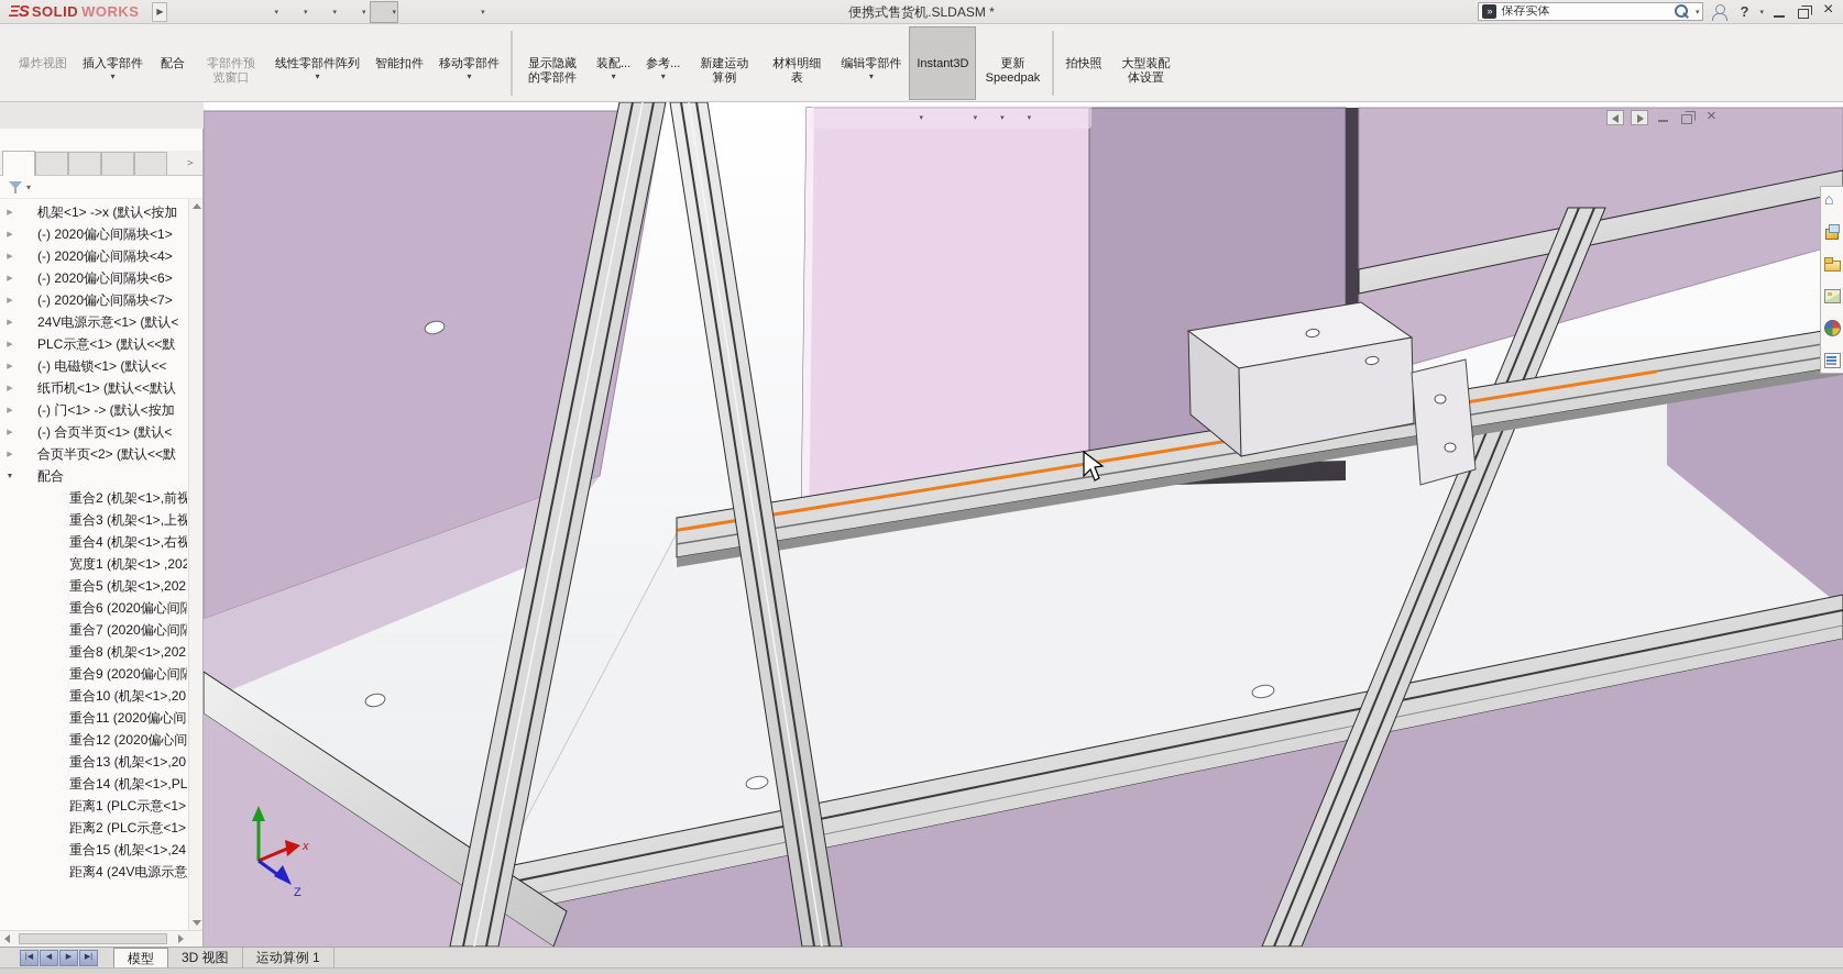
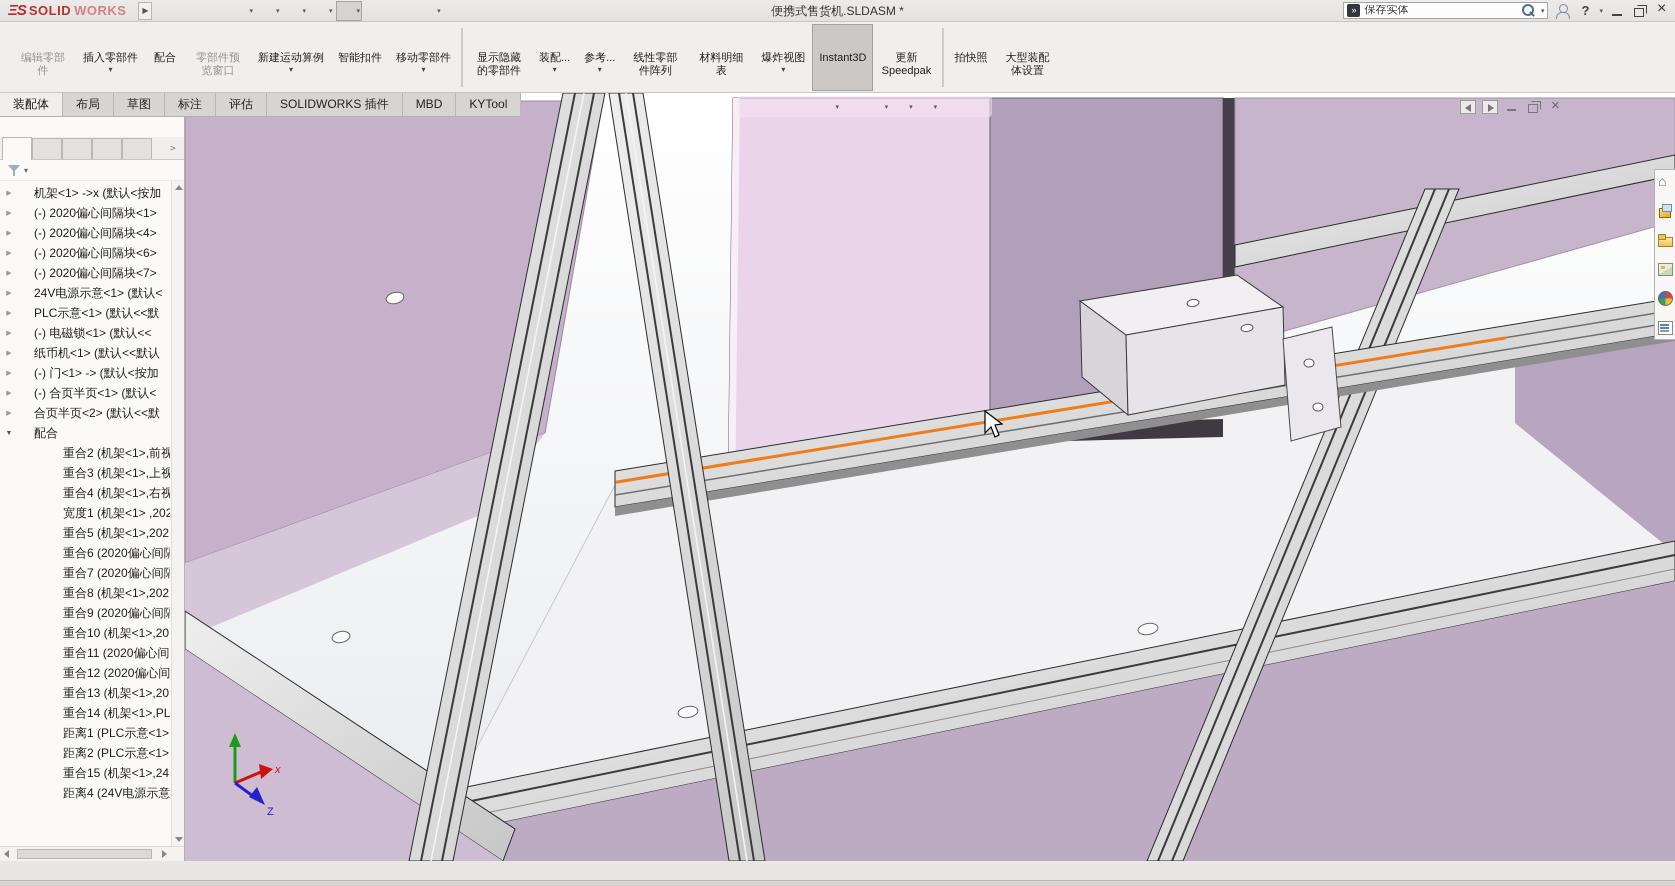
  便携式售货机.SLDASM *
  ΞS
  SOLID
  WORKS
  ▶
  »
  保存实体
- 爆炸视图
+ 编辑零部件
  插入零部件
  ▾
  配合
  零部件预览窗口
- 线性零部件阵列
+ 新建运动算例
  ▾
  智能扣件
  移动零部件
  ▾
  显示隐藏的零部件
  装配...
  ▾
  参考...
  ▾
- 新建运动算例
+ 线性零部件阵列
  材料明细表
- 编辑零部件
+ 爆炸视图
  ▾
  Instant3D
  更新 Speedpak
  拍快照
  大型装配体设置
+ 装配体
+ 布局
+ 草图
+ 标注
+ 评估
+ SOLIDWORKS 插件
+ MBD
+ KYTool
  x
  Z
  ＞
  ▾
  机架<1> ->x (默认<按加
  (-) 2020偏心间隔块<1>
  (-) 2020偏心间隔块<4>
  (-) 2020偏心间隔块<6>
  (-) 2020偏心间隔块<7>
  24V电源示意<1> (默认<
  PLC示意<1> (默认<<默
  (-) 电磁锁<1> (默认<<
  纸币机<1> (默认<<默认
  (-) 门<1> -> (默认<按加
  (-) 合页半页<1> (默认<
  合页半页<2> (默认<<默
  配合
  重合2 (机架<1>,前视
  重合3 (机架<1>,上视
  重合4 (机架<1>,右视
  宽度1 (机架<1> ,202
  重合5 (机架<1>,202
  重合6 (2020偏心间隔
  重合7 (2020偏心间隔
  重合8 (机架<1>,202
  重合9 (2020偏心间隔
  重合10 (机架<1>,20
  重合11 (2020偏心间
  重合12 (2020偏心间
  重合13 (机架<1>,20
  重合14 (机架<1>,PL
  距离1 (PLC示意<1>
  距离2 (PLC示意<1>
  重合15 (机架<1>,24
  距离4 (24V电源示意
- 模型
- 3D 视图
- 运动算例 1
